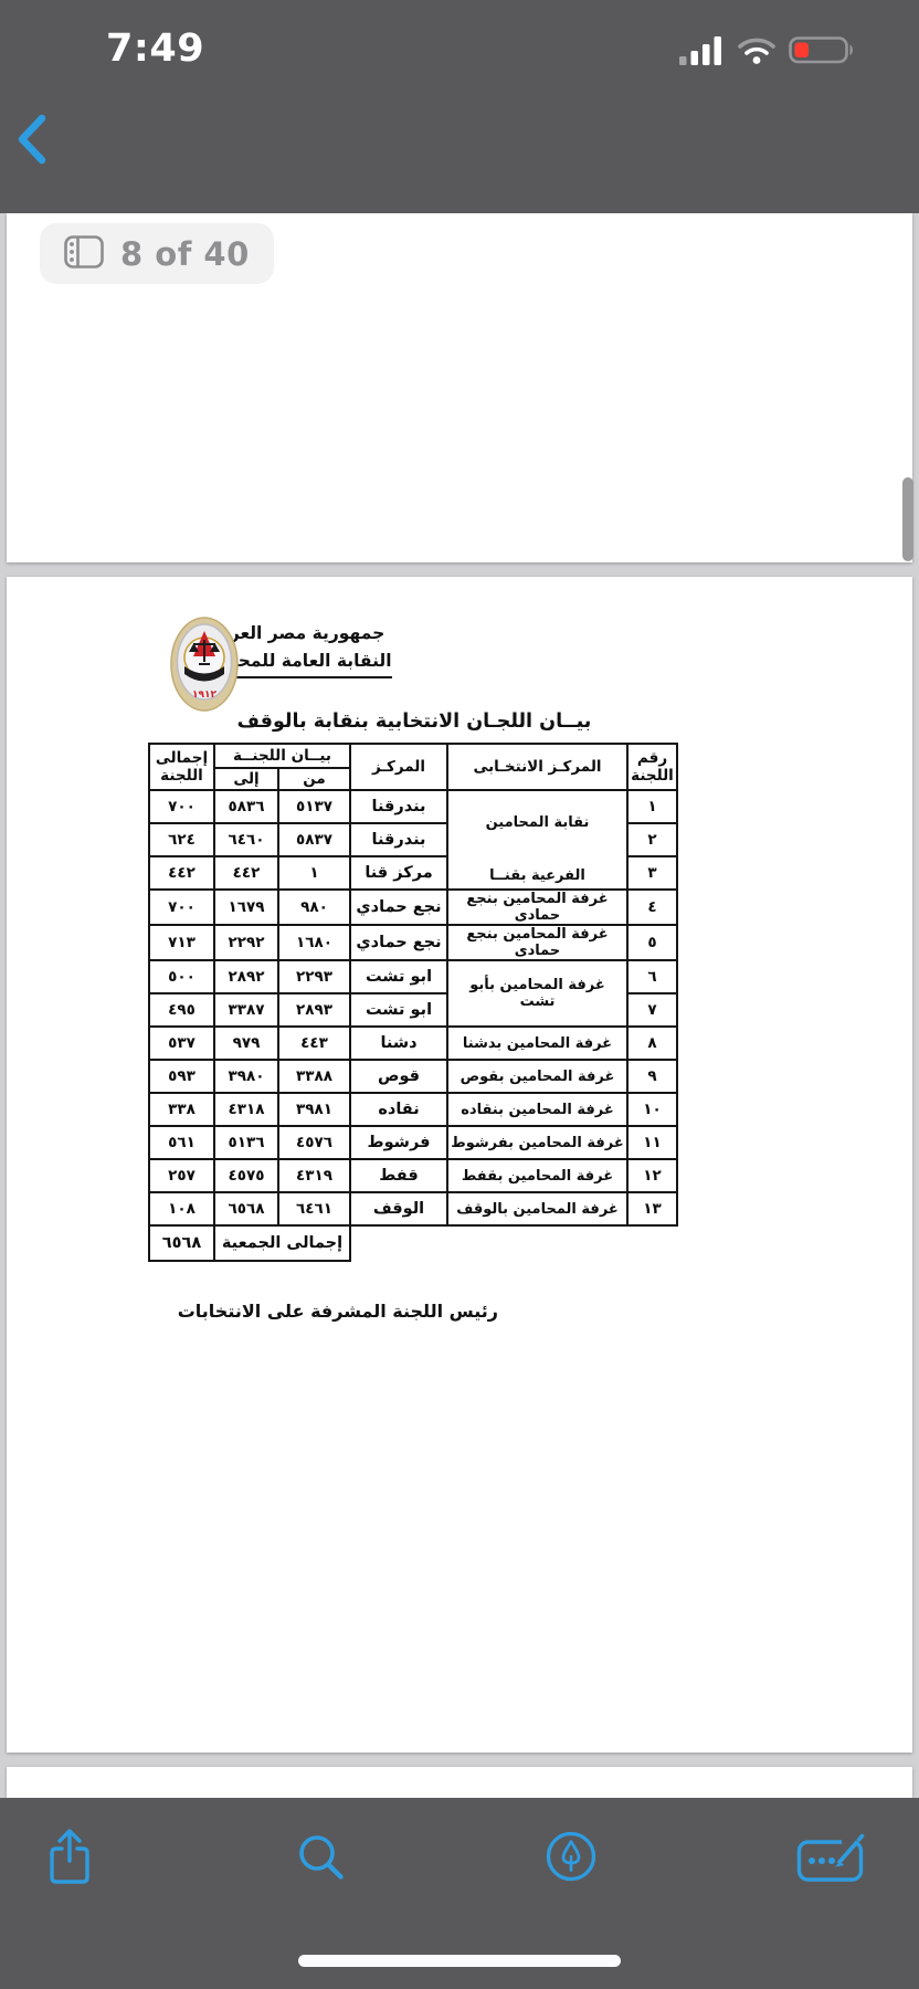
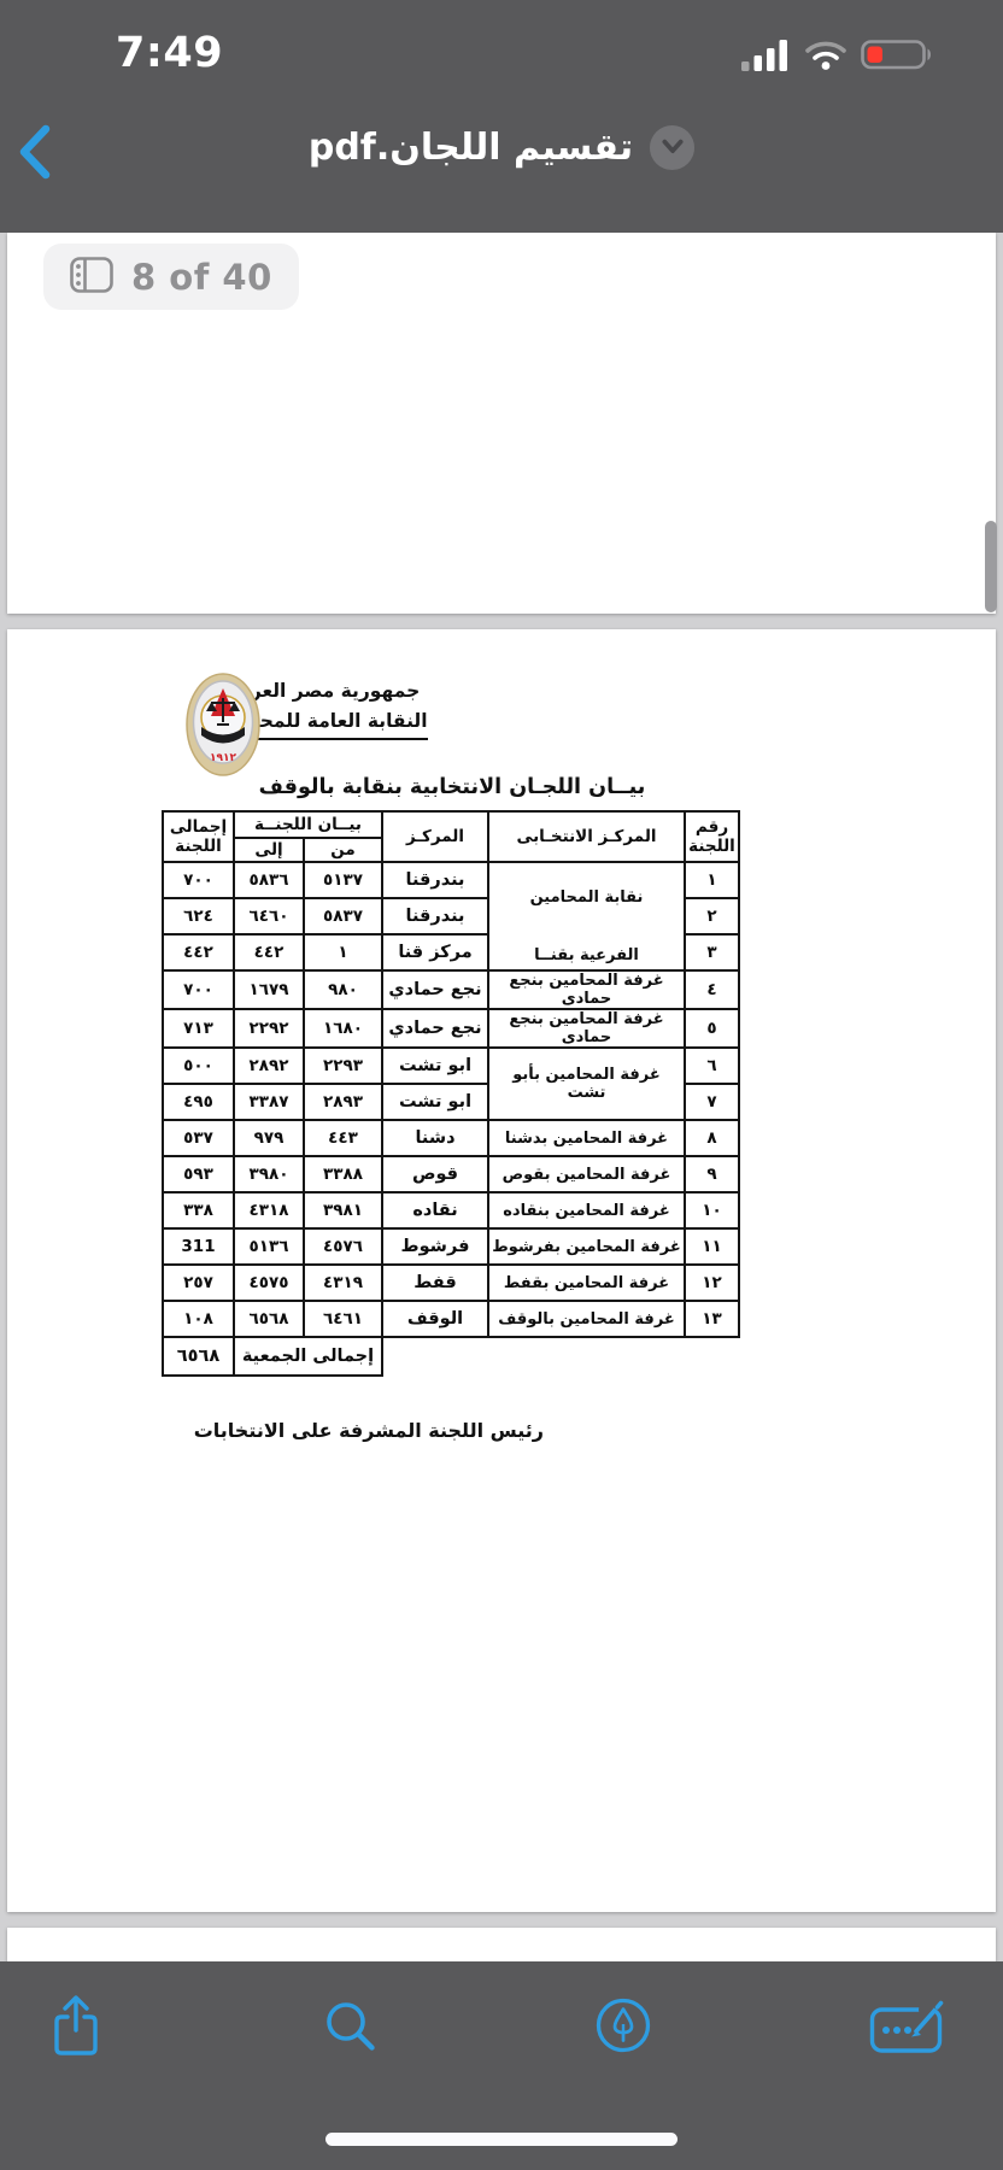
  7:49
+ تقسيم اللجان.pdf
  8 of 40
  ١٩١٢
  جمهورية مصر العر
  النقابة العامة للمح
  بيــان اللجـان الانتخابية بنقابة بالوقف
  رقم اللجنة	المركـز الانتخـابى	المركـز	بيــان اللجنــة	إجمالى اللجنة
  من	إلى
  ١	نقابة المحامينالفرعية بقنــا	بندرقنا	٥١٣٧	٥٨٣٦	٧٠٠
  ٢	بندرقنا	٥٨٣٧	٦٤٦٠	٦٢٤
  ٣	مركز قنا	١	٤٤٢	٤٤٢
  ٤	غرفة المحامين بنجع حمادى	نجع حمادي	٩٨٠	١٦٧٩	٧٠٠
  ٥	غرفة المحامين بنجع حمادى	نجع حمادي	١٦٨٠	٢٢٩٢	٧١٣
  ٦	غرفة المحامين بأبو تشت	ابو تشت	٢٢٩٣	٢٨٩٢	٥٠٠
  ٧	ابو تشت	٢٨٩٣	٣٣٨٧	٤٩٥
  ٨	غرفة المحامين بدشنا	دشنا	٤٤٣	٩٧٩	٥٣٧
  ٩	غرفة المحامين بقوص	قوص	٣٣٨٨	٣٩٨٠	٥٩٣
  ١٠	غرفة المحامين بنقاده	نقاده	٣٩٨١	٤٣١٨	٣٣٨
- ١١	غرفة المحامين بفرشوط	فرشوط	٤٥٧٦	٥١٣٦	٥٦١
+ ١١	غرفة المحامين بفرشوط	فرشوط	٤٥٧٦	٥١٣٦	311
  ١٢	غرفة المحامين بقفط	قفط	٤٣١٩	٤٥٧٥	٢٥٧
  ١٣	غرفة المحامين بالوقف	الوقف	٦٤٦١	٦٥٦٨	١٠٨
  	إجمالى الجمعية	٦٥٦٨
  رئيس اللجنة المشرفة على الانتخابات
